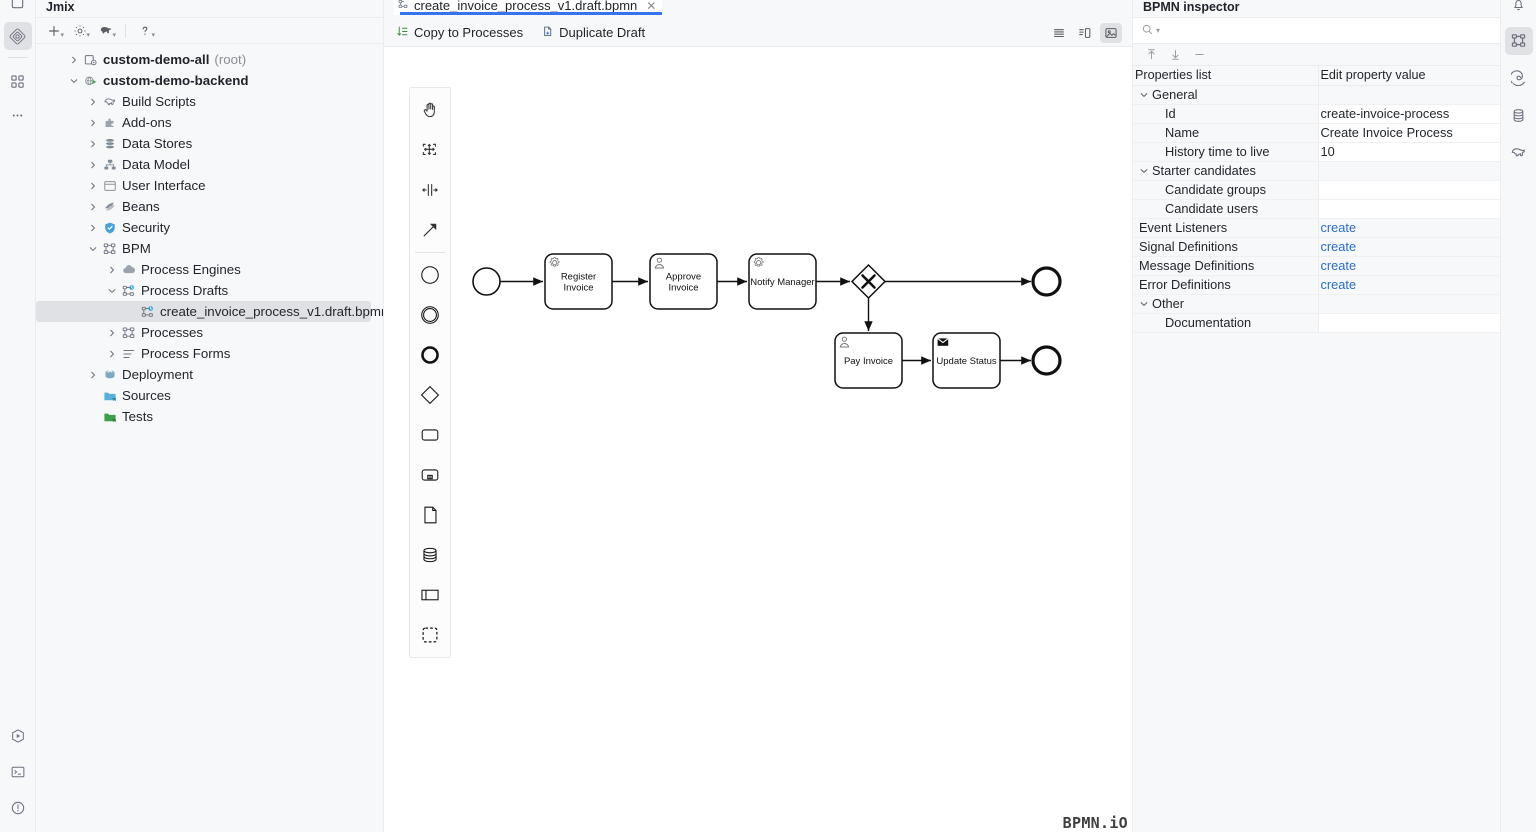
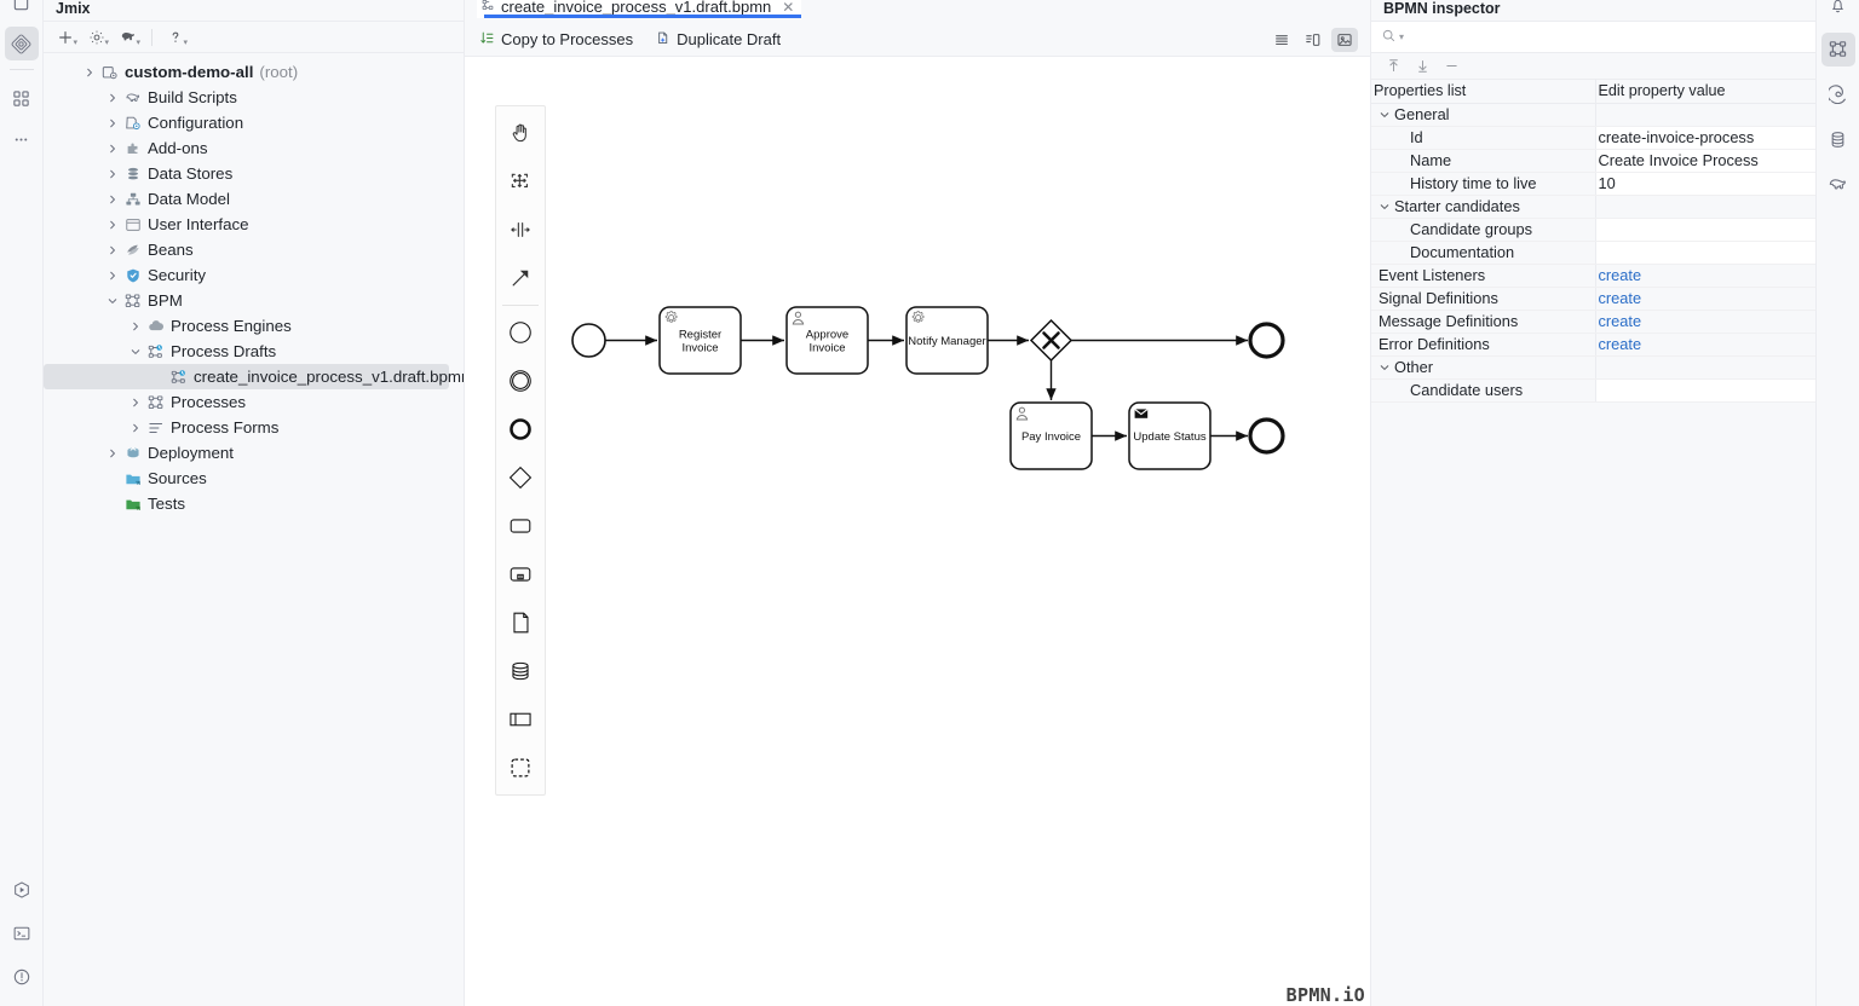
  Jmix
  custom-demo-all
  (root)
- custom-demo-backend
  Build Scripts
+ Configuration
  Add-ons
  Data Stores
  Data Model
  User Interface
  Beans
  Security
  BPM
  Process Engines
  Process Drafts
  create_invoice_process_v1.draft.bpm
  Processes
  Process Forms
  Deployment
  Sources
  Tests
  create_invoice_process_v1.draft.bpmn
  ✕
  Copy to Processes
  Duplicate Draft
  Register
  Invoice
  Approve
  Invoice
  Notify Manager
  Pay Invoice
  Update Status
  BPMN.iO
  BPMN inspector
  ▾
  Properties list	Edit property value
  General
  Id	create-invoice-process
  Name	Create Invoice Process
  History time to live	10
  Starter candidates
  Candidate groups
- Candidate users
+ Documentation
  Event Listeners	create
  Signal Definitions	create
  Message Definitions	create
  Error Definitions	create
  Other
- Documentation
+ Candidate users
